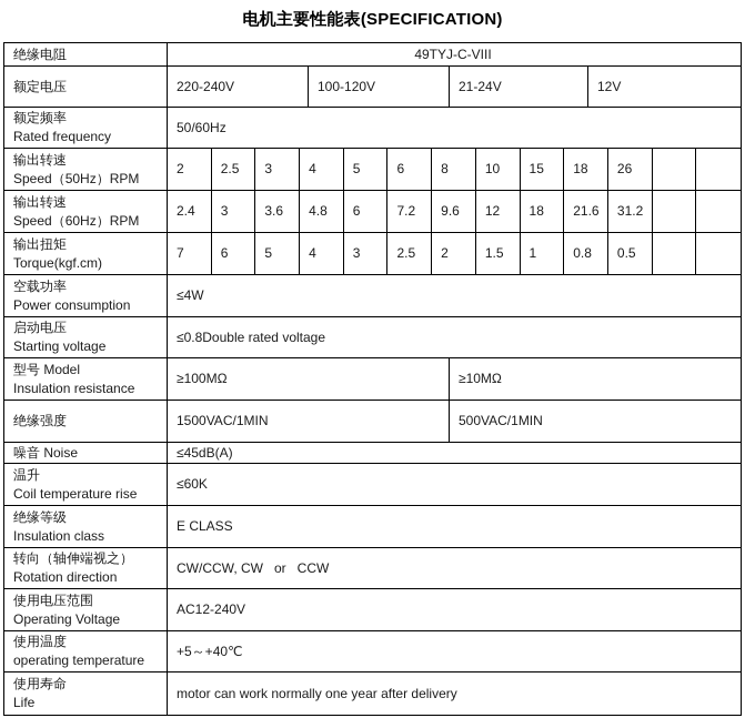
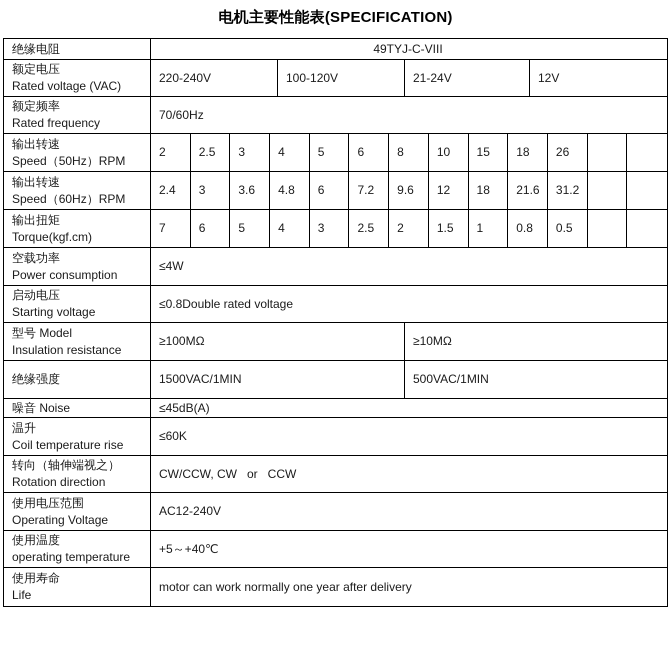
  电机主要性能表(SPECIFICATION)
  绝缘电阻
  49TYJ-C-VIII
  额定电压
+ Rated voltage (VAC)
  220-240V
  100-120V
  21-24V
  12V
  额定频率
  Rated frequency
- 50/60Hz
+ 70/60Hz
  输出转速
  Speed（50Hz）RPM
  2
  2.5
  3
  4
  5
  6
  8
  10
  15
  18
  26
  输出转速
  Speed（60Hz）RPM
  2.4
  3
  3.6
  4.8
  6
  7.2
  9.6
  12
  18
  21.6
  31.2
  输出扭矩
  Torque(kgf.cm)
  7
  6
  5
  4
  3
  2.5
  2
  1.5
  1
  0.8
  0.5
  空载功率
  Power consumption
  ≤4W
  启动电压
  Starting voltage
  ≤0.8Double rated voltage
  型号 Model
  Insulation resistance
  ≥100MΩ
  ≥10MΩ
  绝缘强度
  1500VAC/1MIN
  500VAC/1MIN
  噪音 Noise
  ≤45dB(A)
  温升
  Coil temperature rise
  ≤60K
- 绝缘等级
- Insulation class
- E CLASS
  转向（轴伸端视之）
  Rotation direction
  CW/CCW, CW or CCW
  使用电压范围
  Operating Voltage
  AC12-240V
  使用温度
  operating temperature
  +5～+40℃
  使用寿命
  Life
  motor can work normally one year after delivery
